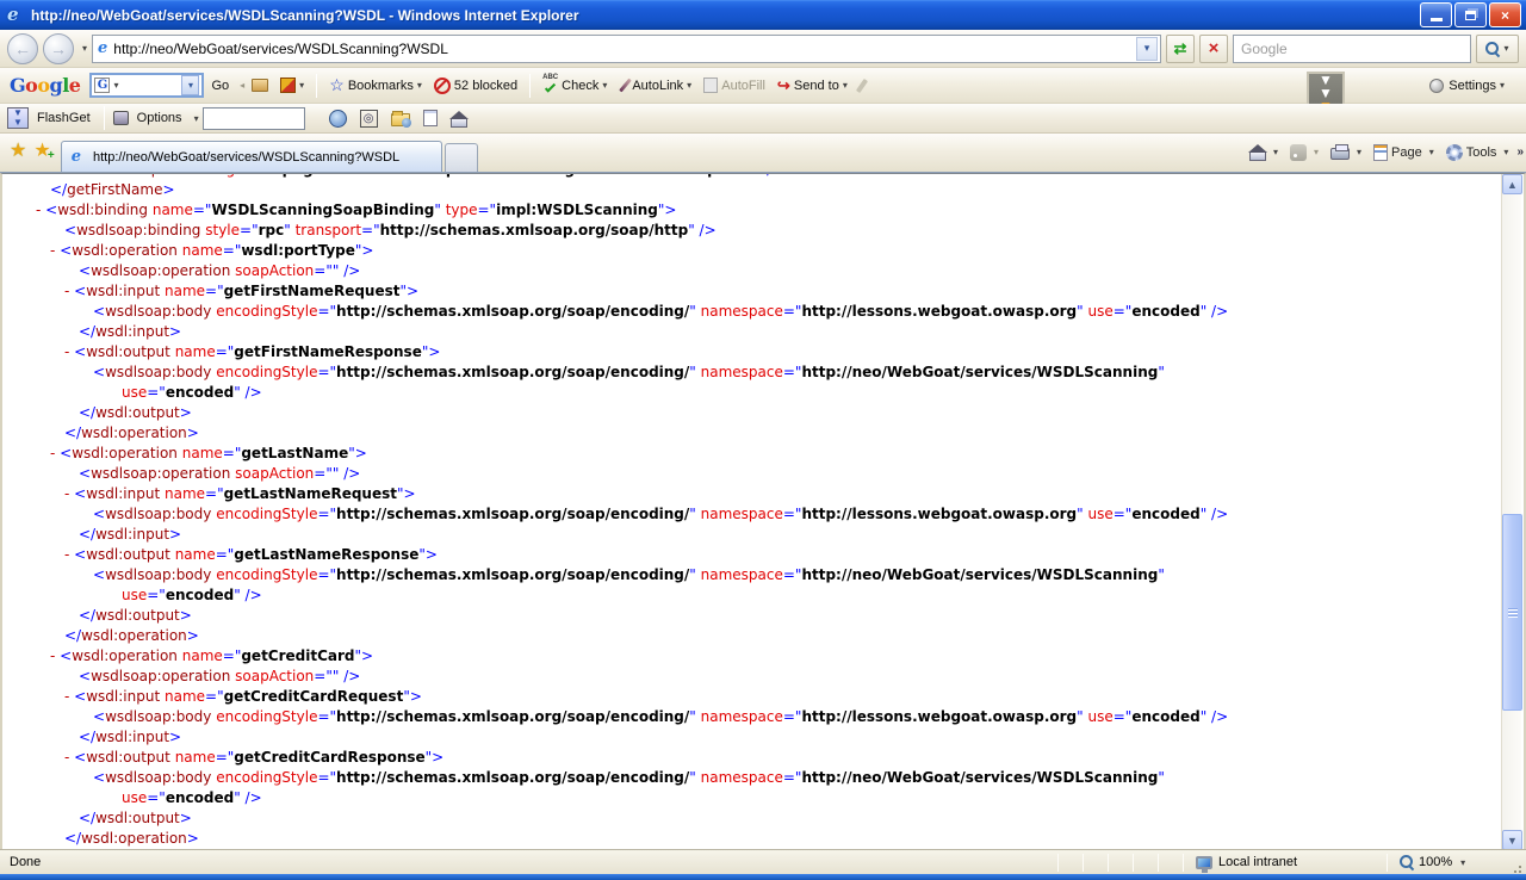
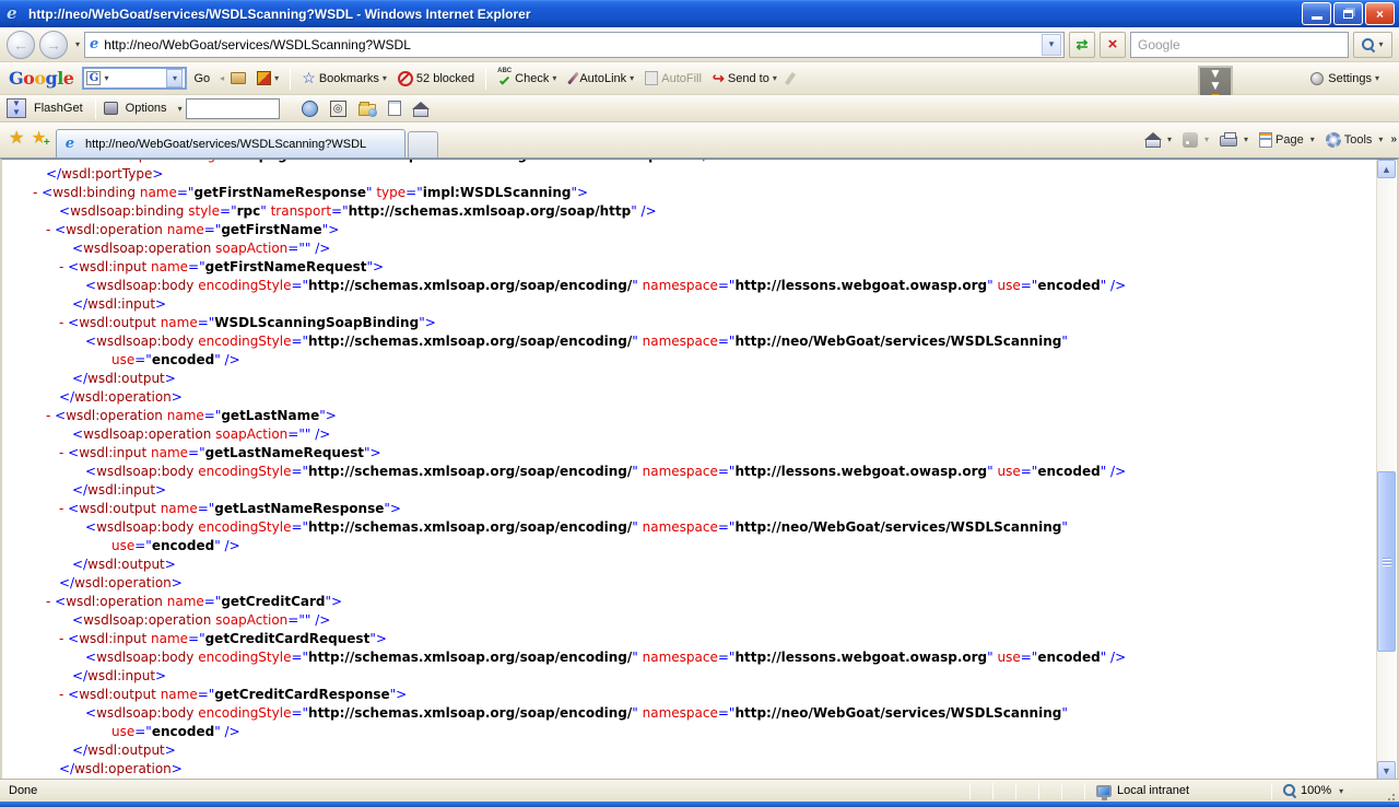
  e
  http://neo/WebGoat/services/WSDLScanning?WSDL - Windows Internet Explorer
  ×
  ←
  →
  ▾
  e
  http://neo/WebGoat/services/WSDLScanning?WSDL
  ▾
  ⇄
  ×
  Google
  ▾
  Google
  G
  ▾
  ▾
  Go
  ◂
  ▾
  ☆
  Bookmarks
  ▾
  52 blocked
  Check
  ▾
  AutoLink
  ▾
  AutoFill
  ↪
  Send to
  ▾
  Settings
  ▾
  ▼
  ▼
  ▼
  ▼
  FlashGet
  Options
  ▾
  ◎
  ★
  ★
  e
  http://neo/WebGoat/services/WSDLScanning?WSDL
  ▾
  ▾
  ▾
  Page
  ▾
  Tools
  ▾
  »
- </getFirstName>
+ </wsdl:portType>
- - <wsdl:binding name="WSDLScanningSoapBinding" type="impl:WSDLScanning">
+ - <wsdl:binding name="getFirstNameResponse" type="impl:WSDLScanning">
  <wsdlsoap:binding style="rpc" transport="http://schemas.xmlsoap.org/soap/http" />
- - <wsdl:operation name="wsdl:portType">
+ - <wsdl:operation name="getFirstName">
  <wsdlsoap:operation soapAction="" />
  - <wsdl:input name="getFirstNameRequest">
  <wsdlsoap:body encodingStyle="http://schemas.xmlsoap.org/soap/encoding/" namespace="http://lessons.webgoat.owasp.org" use="encoded" />
  </wsdl:input>
- - <wsdl:output name="getFirstNameResponse">
+ - <wsdl:output name="WSDLScanningSoapBinding">
  <wsdlsoap:body encodingStyle="http://schemas.xmlsoap.org/soap/encoding/" namespace="http://neo/WebGoat/services/WSDLScanning"
  use="encoded" />
  </wsdl:output>
  </wsdl:operation>
  - <wsdl:operation name="getLastName">
  <wsdlsoap:operation soapAction="" />
  - <wsdl:input name="getLastNameRequest">
  <wsdlsoap:body encodingStyle="http://schemas.xmlsoap.org/soap/encoding/" namespace="http://lessons.webgoat.owasp.org" use="encoded" />
  </wsdl:input>
  - <wsdl:output name="getLastNameResponse">
  <wsdlsoap:body encodingStyle="http://schemas.xmlsoap.org/soap/encoding/" namespace="http://neo/WebGoat/services/WSDLScanning"
  use="encoded" />
  </wsdl:output>
  </wsdl:operation>
  - <wsdl:operation name="getCreditCard">
  <wsdlsoap:operation soapAction="" />
  - <wsdl:input name="getCreditCardRequest">
  <wsdlsoap:body encodingStyle="http://schemas.xmlsoap.org/soap/encoding/" namespace="http://lessons.webgoat.owasp.org" use="encoded" />
  </wsdl:input>
  - <wsdl:output name="getCreditCardResponse">
  <wsdlsoap:body encodingStyle="http://schemas.xmlsoap.org/soap/encoding/" namespace="http://neo/WebGoat/services/WSDLScanning"
  use="encoded" />
  </wsdl:output>
  </wsdl:operation>
  ▲
  ▼
  Done
  Local intranet
  100%
  ▾
